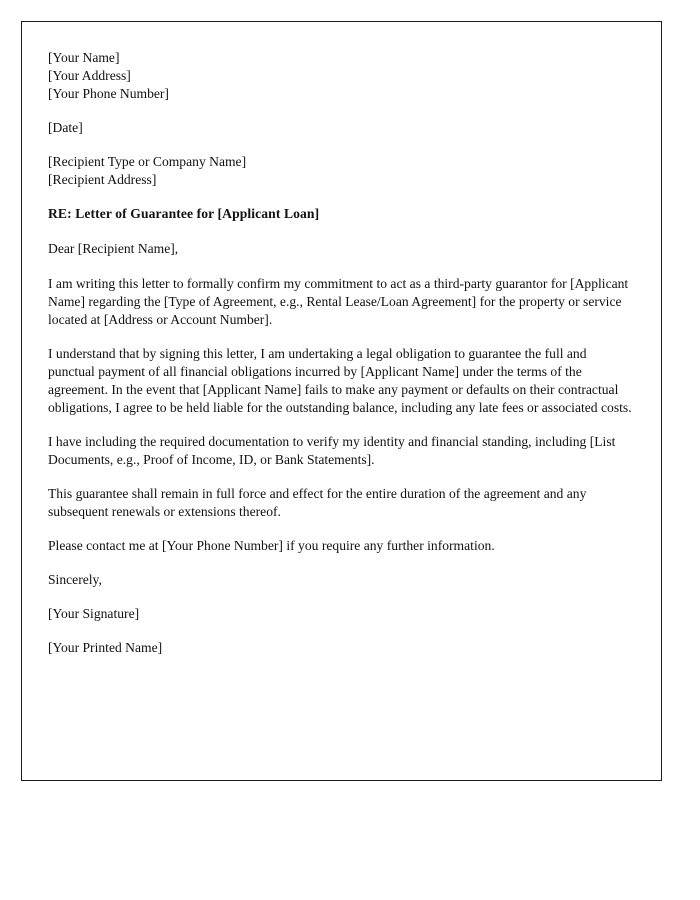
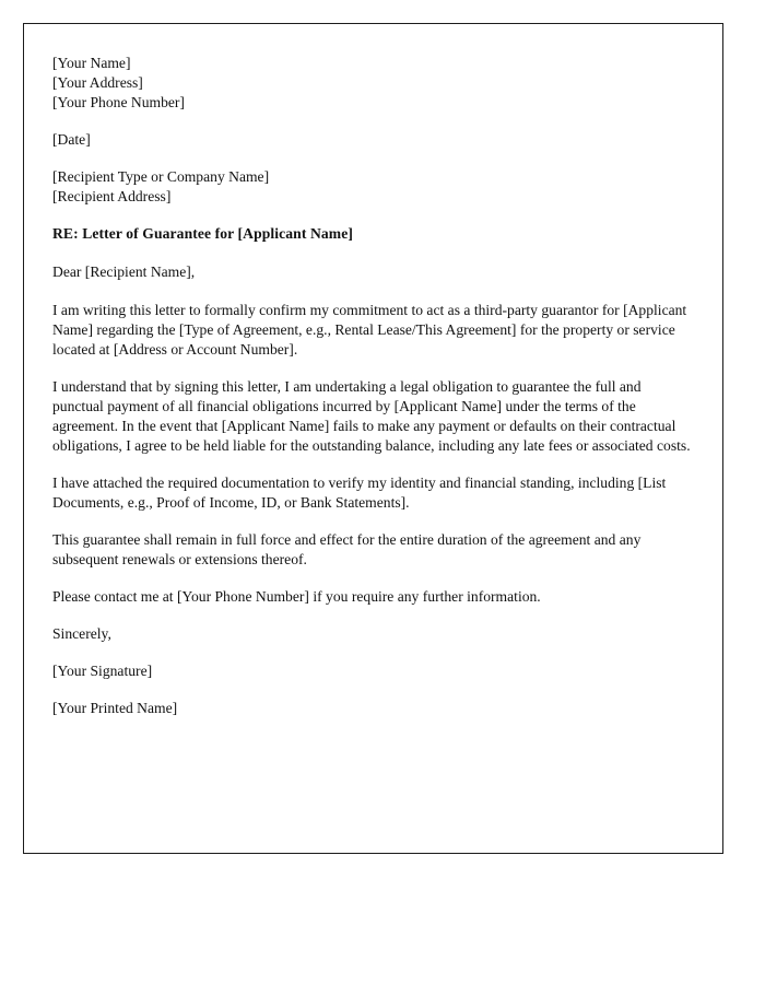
  [Your Name]
  [Your Address]
  [Your Phone Number]
  [Date]
  [Recipient Type or Company Name]
  [Recipient Address]
- RE: Letter of Guarantee for [Applicant Loan]
+ RE: Letter of Guarantee for [Applicant Name]
  Dear [Recipient Name],
- I am writing this letter to formally confirm my commitment to act as a third-party guarantor for [Applicant Name] regarding the [Type of Agreement, e.g., Rental Lease/Loan Agreement] for the property or service located at [Address or Account Number].
+ I am writing this letter to formally confirm my commitment to act as a third-party guarantor for [Applicant Name] regarding the [Type of Agreement, e.g., Rental Lease/This Agreement] for the property or service located at [Address or Account Number].
  I understand that by signing this letter, I am undertaking a legal obligation to guarantee the full and punctual payment of all financial obligations incurred by [Applicant Name] under the terms of the agreement. In the event that [Applicant Name] fails to make any payment or defaults on their contractual obligations, I agree to be held liable for the outstanding balance, including any late fees or associated costs.
- I have including the required documentation to verify my identity and financial standing, including [List Documents, e.g., Proof of Income, ID, or Bank Statements].
+ I have attached the required documentation to verify my identity and financial standing, including [List Documents, e.g., Proof of Income, ID, or Bank Statements].
  This guarantee shall remain in full force and effect for the entire duration of the agreement and any subsequent renewals or extensions thereof.
  Please contact me at [Your Phone Number] if you require any further information.
  Sincerely,
  [Your Signature]
  [Your Printed Name]
